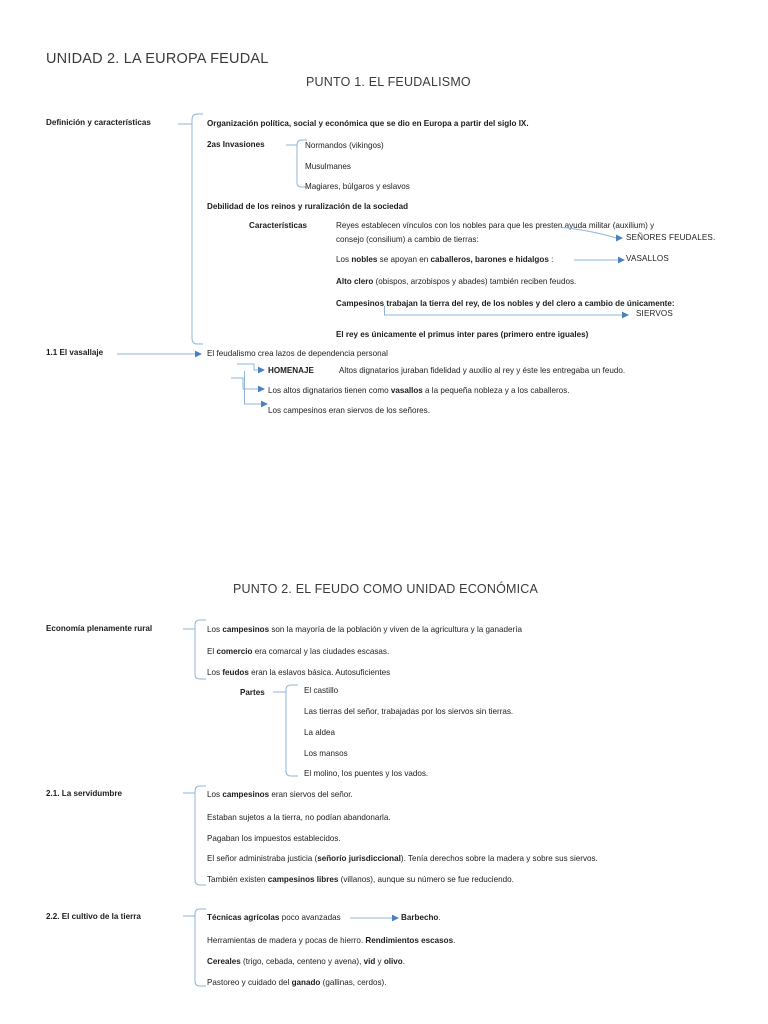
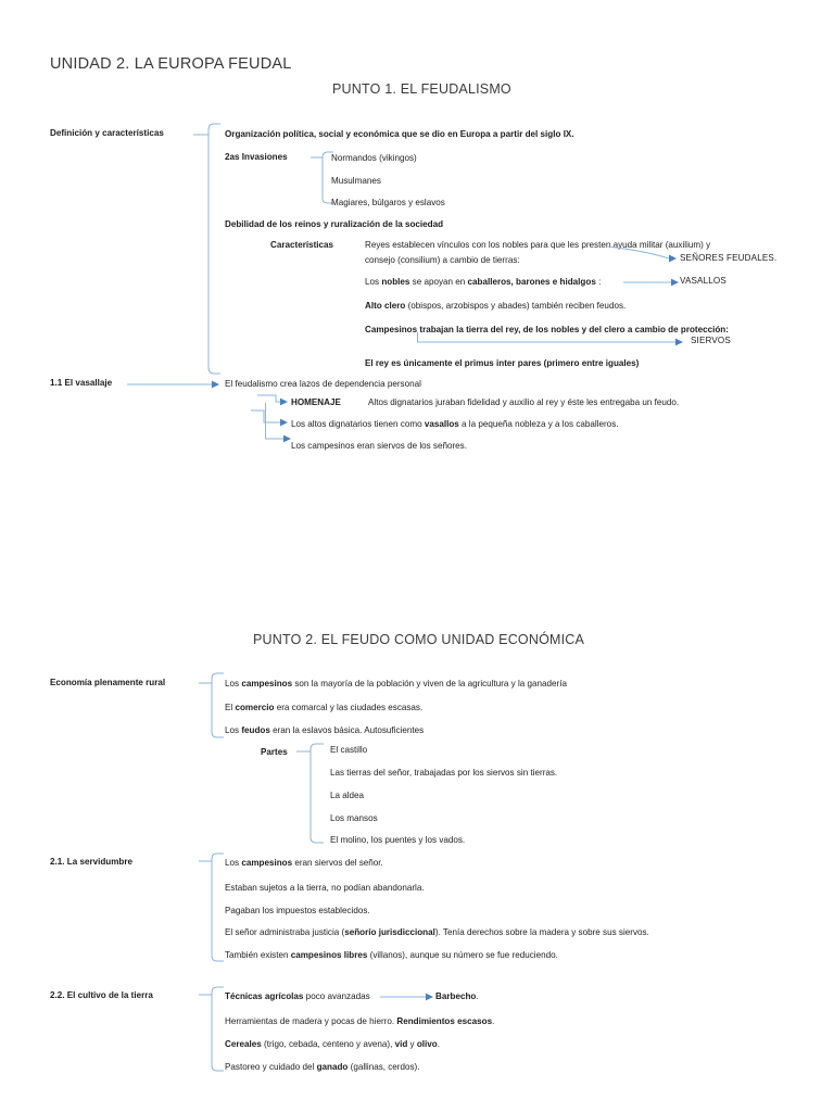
  UNIDAD 2. LA EUROPA FEUDAL
  PUNTO 1. EL FEUDALISMO
  PUNTO 2. EL FEUDO COMO UNIDAD ECONÓMICA
  Definición y características
  Organización política, social y económica que se dio en Europa a partir del siglo IX.
  2as Invasiones
  Normandos (vikingos)
  Musulmanes
  Magiares, búlgaros y eslavos
  Debilidad de los reinos y ruralización de la sociedad
  Características
  Reyes establecen vínculos con los nobles para que les presten ayuda militar (auxilium) y
  consejo (consilium) a cambio de tierras:
  SEÑORES FEUDALES.
  Los nobles se apoyan en caballeros, barones e hidalgos :
  VASALLOS
  Alto clero (obispos, arzobispos y abades) también reciben feudos.
- Campesinos trabajan la tierra del rey, de los nobles y del clero a cambio de únicamente:
+ Campesinos trabajan la tierra del rey, de los nobles y del clero a cambio de protección:
  SIERVOS
  El rey es únicamente el primus inter pares (primero entre iguales)
  1.1 El vasallaje
  El feudalismo crea lazos de dependencia personal
  HOMENAJE
  Altos dignatarios juraban fidelidad y auxilio al rey y éste les entregaba un feudo.
  Los altos dignatarios tienen como vasallos a la pequeña nobleza y a los caballeros.
  Los campesinos eran siervos de los señores.
  Economía plenamente rural
  Los campesinos son la mayoría de la población y viven de la agricultura y la ganadería
  El comercio era comarcal y las ciudades escasas.
  Los feudos eran la eslavos básica. Autosuficientes
  Partes
  El castillo
  Las tierras del señor, trabajadas por los siervos sin tierras.
  La aldea
  Los mansos
  El molino, los puentes y los vados.
  2.1. La servidumbre
  Los campesinos eran siervos del señor.
  Estaban sujetos a la tierra, no podían abandonarla.
  Pagaban los impuestos establecidos.
  El señor administraba justicia (señorío jurisdiccional). Tenía derechos sobre la madera y sobre sus siervos.
  También existen campesinos libres (villanos), aunque su número se fue reduciendo.
  2.2. El cultivo de la tierra
  Técnicas agrícolas poco avanzadas
  Barbecho.
  Herramientas de madera y pocas de hierro. Rendimientos escasos.
  Cereales (trigo, cebada, centeno y avena), vid y olivo.
  Pastoreo y cuidado del ganado (gallinas, cerdos).
